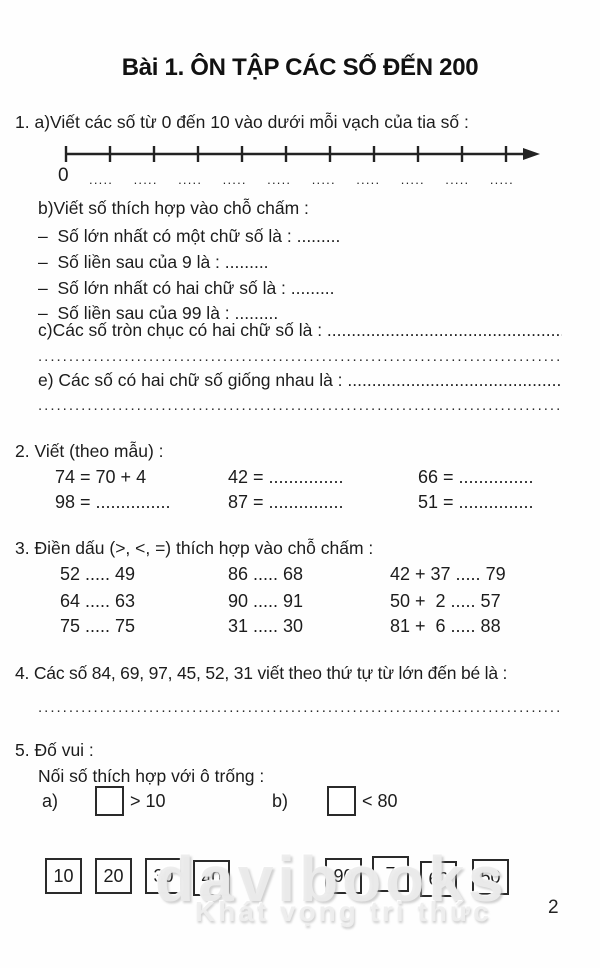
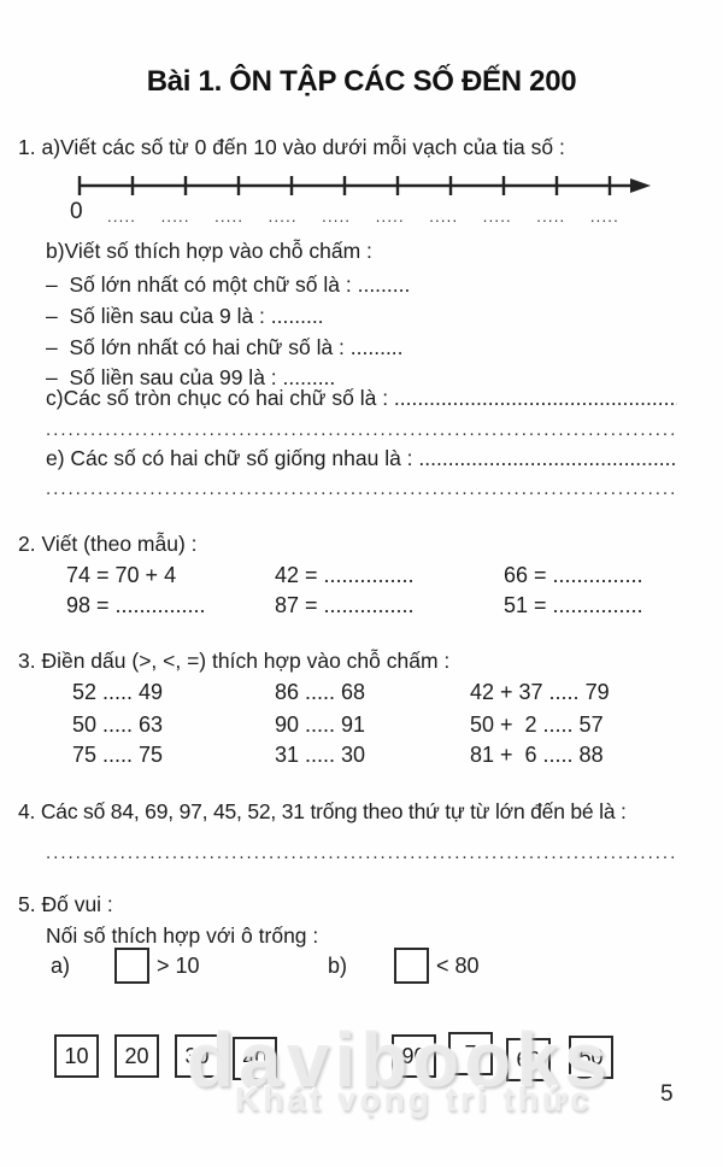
  Bài 1. ÔN TẬP CÁC SỐ ĐẾN 200
  1. a)Viết các số từ 0 đến 10 vào dưới mỗi vạch của tia số :
  0
  .....
  .....
  .....
  .....
  .....
  .....
  .....
  .....
  .....
  .....
  b)Viết số thích hợp vào chỗ chấm :
  – Số lớn nhất có một chữ số là : .........
  – Số liền sau của 9 là : .........
  – Số lớn nhất có hai chữ số là : .........
  – Số liền sau của 99 là : .........
  c)Các số tròn chục có hai chữ số là : ................................................
  e) Các số có hai chữ số giống nhau là : ............................................
  2. Viết (theo mẫu) :
  74 = 70 + 4
  42 = ...............
  66 = ...............
  98 = ...............
  87 = ...............
  51 = ...............
  3. Điền dấu (>, <, =) thích hợp vào chỗ chấm :
  52 ..... 49
  86 ..... 68
  42 + 37 ..... 79
- 64 ..... 63
+ 50 ..... 63
  90 ..... 91
  50 + 2 ..... 57
  75 ..... 75
  31 ..... 30
  81 + 6 ..... 88
- 4. Các số 84, 69, 97, 45, 52, 31 viết theo thứ tự từ lớn đến bé là :
+ 4. Các số 84, 69, 97, 45, 52, 31 trống theo thứ tự từ lớn đến bé là :
  5. Đố vui :
  Nối số thích hợp với ô trống :
  a)
  > 10
  b)
  < 80
  10
  20
  30
  40
  90
  7
  60
  50
  davibooks
  Khát vọng tri thức
- 2
+ 5
